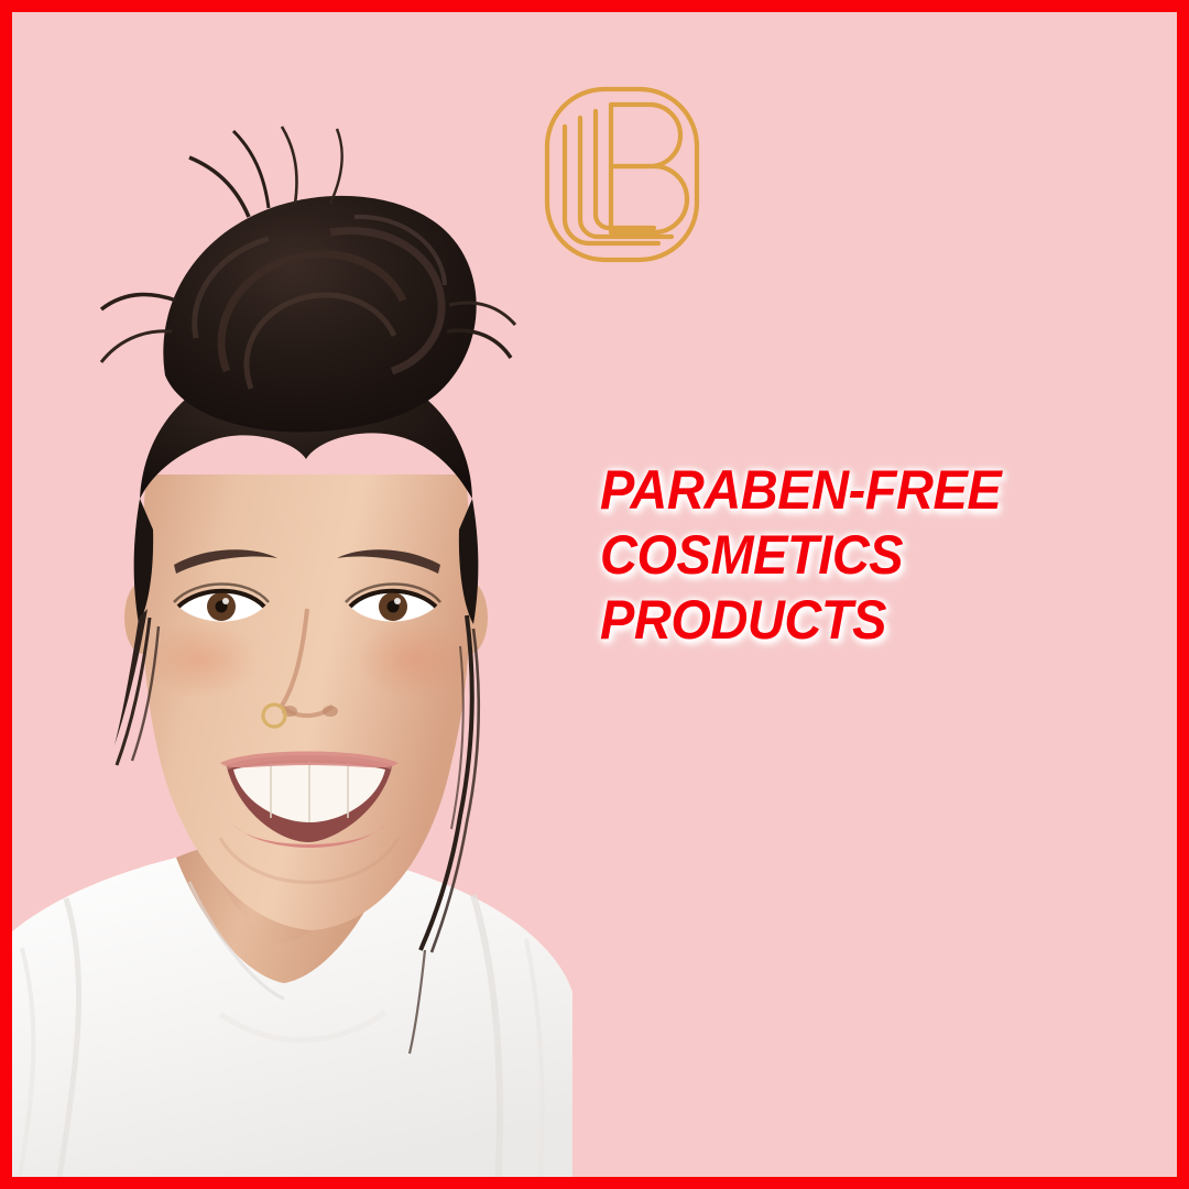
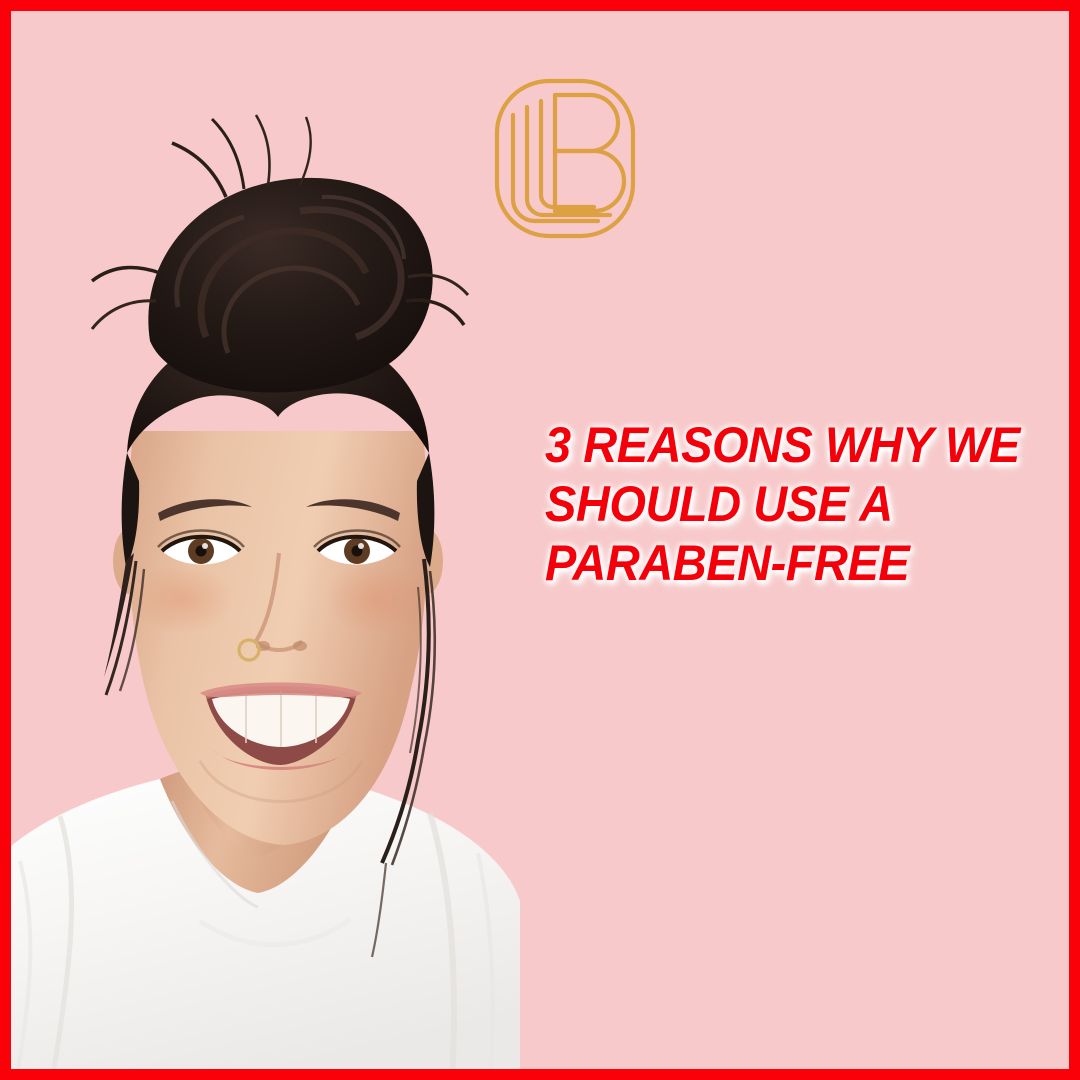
+ 3 REASONS WHY WE
+ SHOULD USE A
  PARABEN-FREE
- COSMETICS
- PRODUCTS
